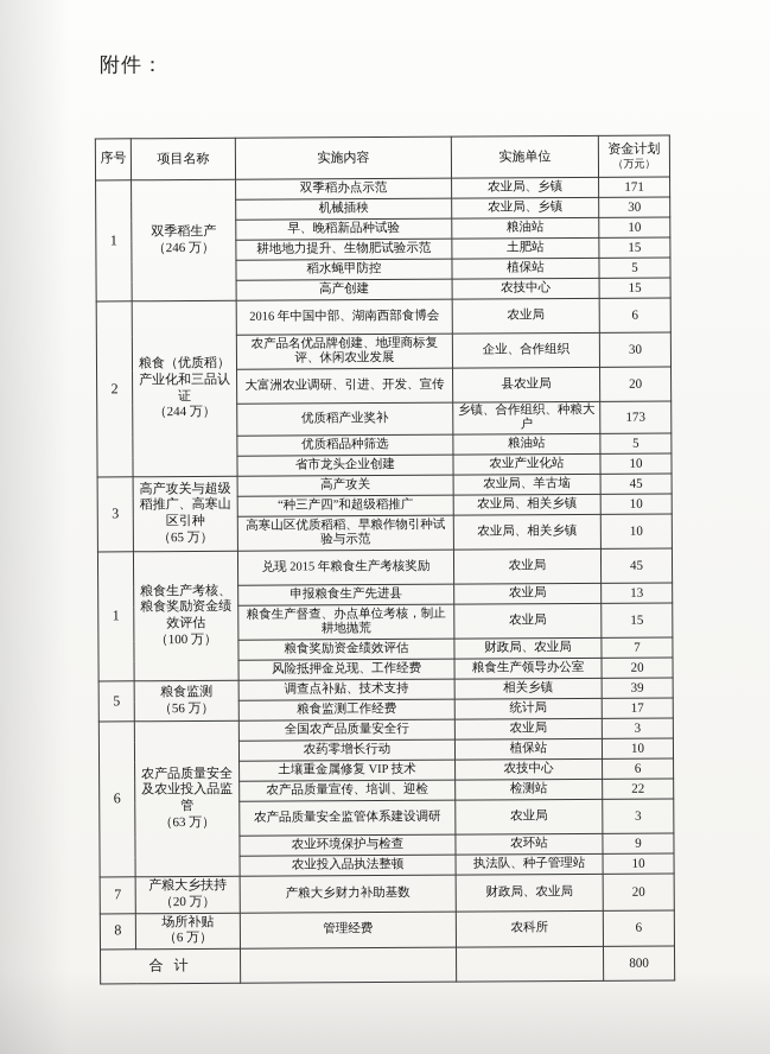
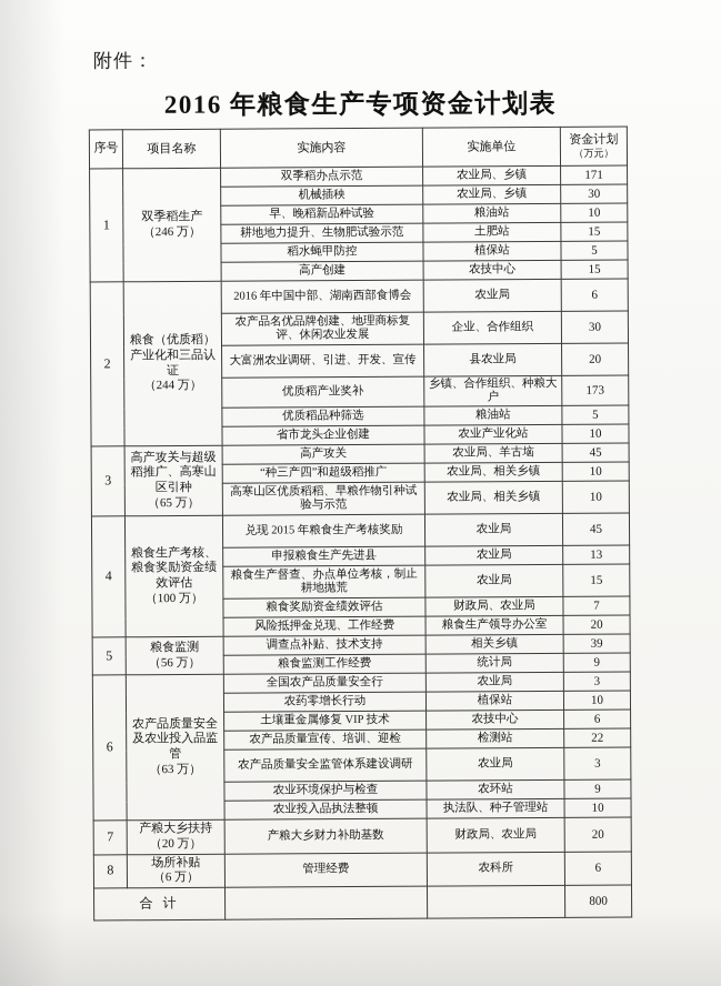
  附件：
+ 2016 年粮食生产专项资金计划表
  序号	项目名称	实施内容	实施单位	资金计划 （万元）
  1	双季稻生产（246 万）	双季稻办点示范	农业局、乡镇	171
  机械插秧	农业局、乡镇	30
  早、晚稻新品种试验	粮油站	10
  耕地地力提升、生物肥试验示范	土肥站	15
  稻水蝇甲防控	植保站	5
  高产创建	农技中心	15
  2	粮食（优质稻）产业化和三品认证（244 万）	2016 年中国中部、湖南西部食博会	农业局	6
  农产品名优品牌创建、地理商标复评、休闲农业发展	企业、合作组织	30
  大富洲农业调研、引进、开发、宣传	县农业局	20
  优质稻产业奖补	乡镇、合作组织、种粮大户	173
  优质稻品种筛选	粮油站	5
  省市龙头企业创建	农业产业化站	10
  3	高产攻关与超级稻推广、高寒山区引种（65 万）	高产攻关	农业局、羊古垴	45
  “种三产四”和超级稻推广	农业局、相关乡镇	10
  高寒山区优质稻稻、早粮作物引种试验与示范	农业局、相关乡镇	10
- 1	粮食生产考核、粮食奖励资金绩效评估（100 万）	兑现 2015 年粮食生产考核奖励	农业局	45
+ 4	粮食生产考核、粮食奖励资金绩效评估（100 万）	兑现 2015 年粮食生产考核奖励	农业局	45
  申报粮食生产先进县	农业局	13
  粮食生产督查、办点单位考核，制止耕地抛荒	农业局	15
  粮食奖励资金绩效评估	财政局、农业局	7
  风险抵押金兑现、工作经费	粮食生产领导办公室	20
  5	粮食监测（56 万）	调查点补贴、技术支持	相关乡镇	39
- 粮食监测工作经费	统计局	17
+ 粮食监测工作经费	统计局	9
  6	农产品质量安全及农业投入品监管（63 万）	全国农产品质量安全行	农业局	3
  农药零增长行动	植保站	10
  土壤重金属修复 VIP 技术	农技中心	6
  农产品质量宣传、培训、迎检	检测站	22
  农产品质量安全监管体系建设调研	农业局	3
  农业环境保护与检查	农环站	9
  农业投入品执法整顿	执法队、种子管理站	10
  7	产粮大乡扶持（20 万）	产粮大乡财力补助基数	财政局、农业局	20
  8	场所补贴（6 万）	管理经费	农科所	6
  合 计			800
